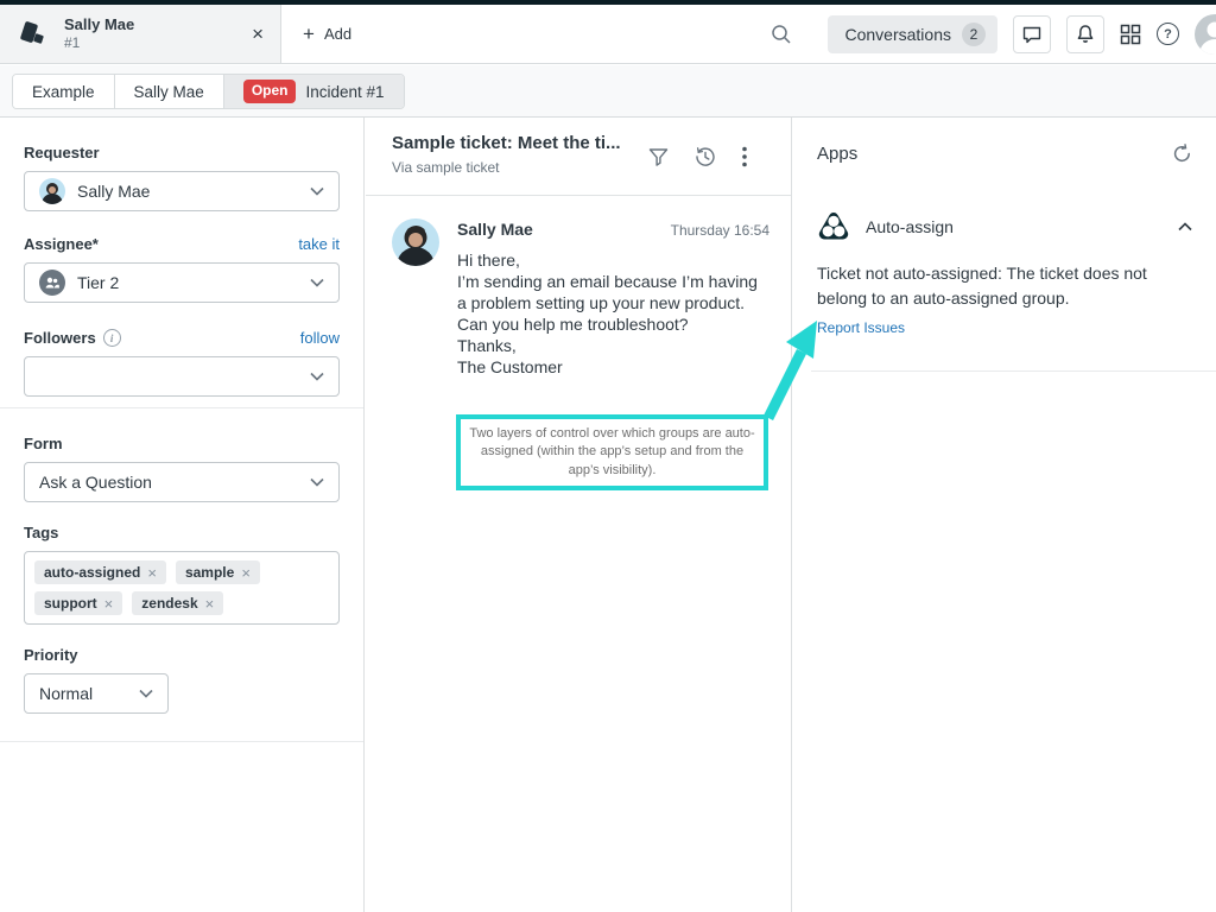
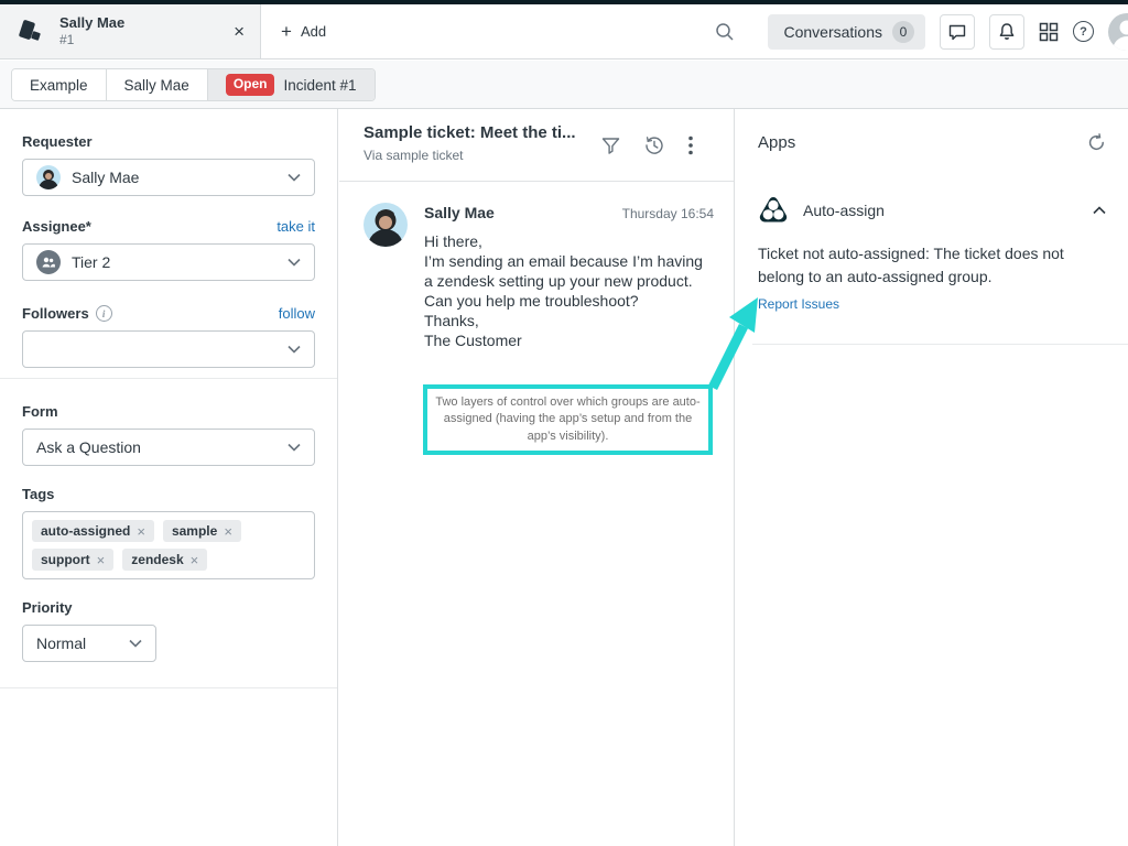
  Sally Mae
  #1
  ×
  +
  Add
  Conversations
- 2
+ 0
  ?
  Example
  Sally Mae
  Open
  Incident #1
  Requester
  Sally Mae
  Assignee*
  take it
  Tier 2
  Followers
  i
  follow
  Form
  Ask a Question
  Tags
  auto-assigned
  ×
  sample
  ×
  support
  ×
  zendesk
  ×
  Priority
  Normal
  Sample ticket: Meet the ti...
  Via sample ticket
  Sally Mae
  Thursday 16:54
  Hi there,
  I’m sending an email because I’m having
- a problem setting up your new product.
+ a zendesk setting up your new product.
  Can you help me troubleshoot?
  Thanks,
  The Customer
  Apps
  Auto-assign
  Ticket not auto-assigned: The ticket does not belong to an auto-assigned group.
  Report Issues
- Two layers of control over which groups are auto-assigned (within the app’s setup and from the app’s visibility).
+ Two layers of control over which groups are auto-assigned (having the app’s setup and from the app’s visibility).
